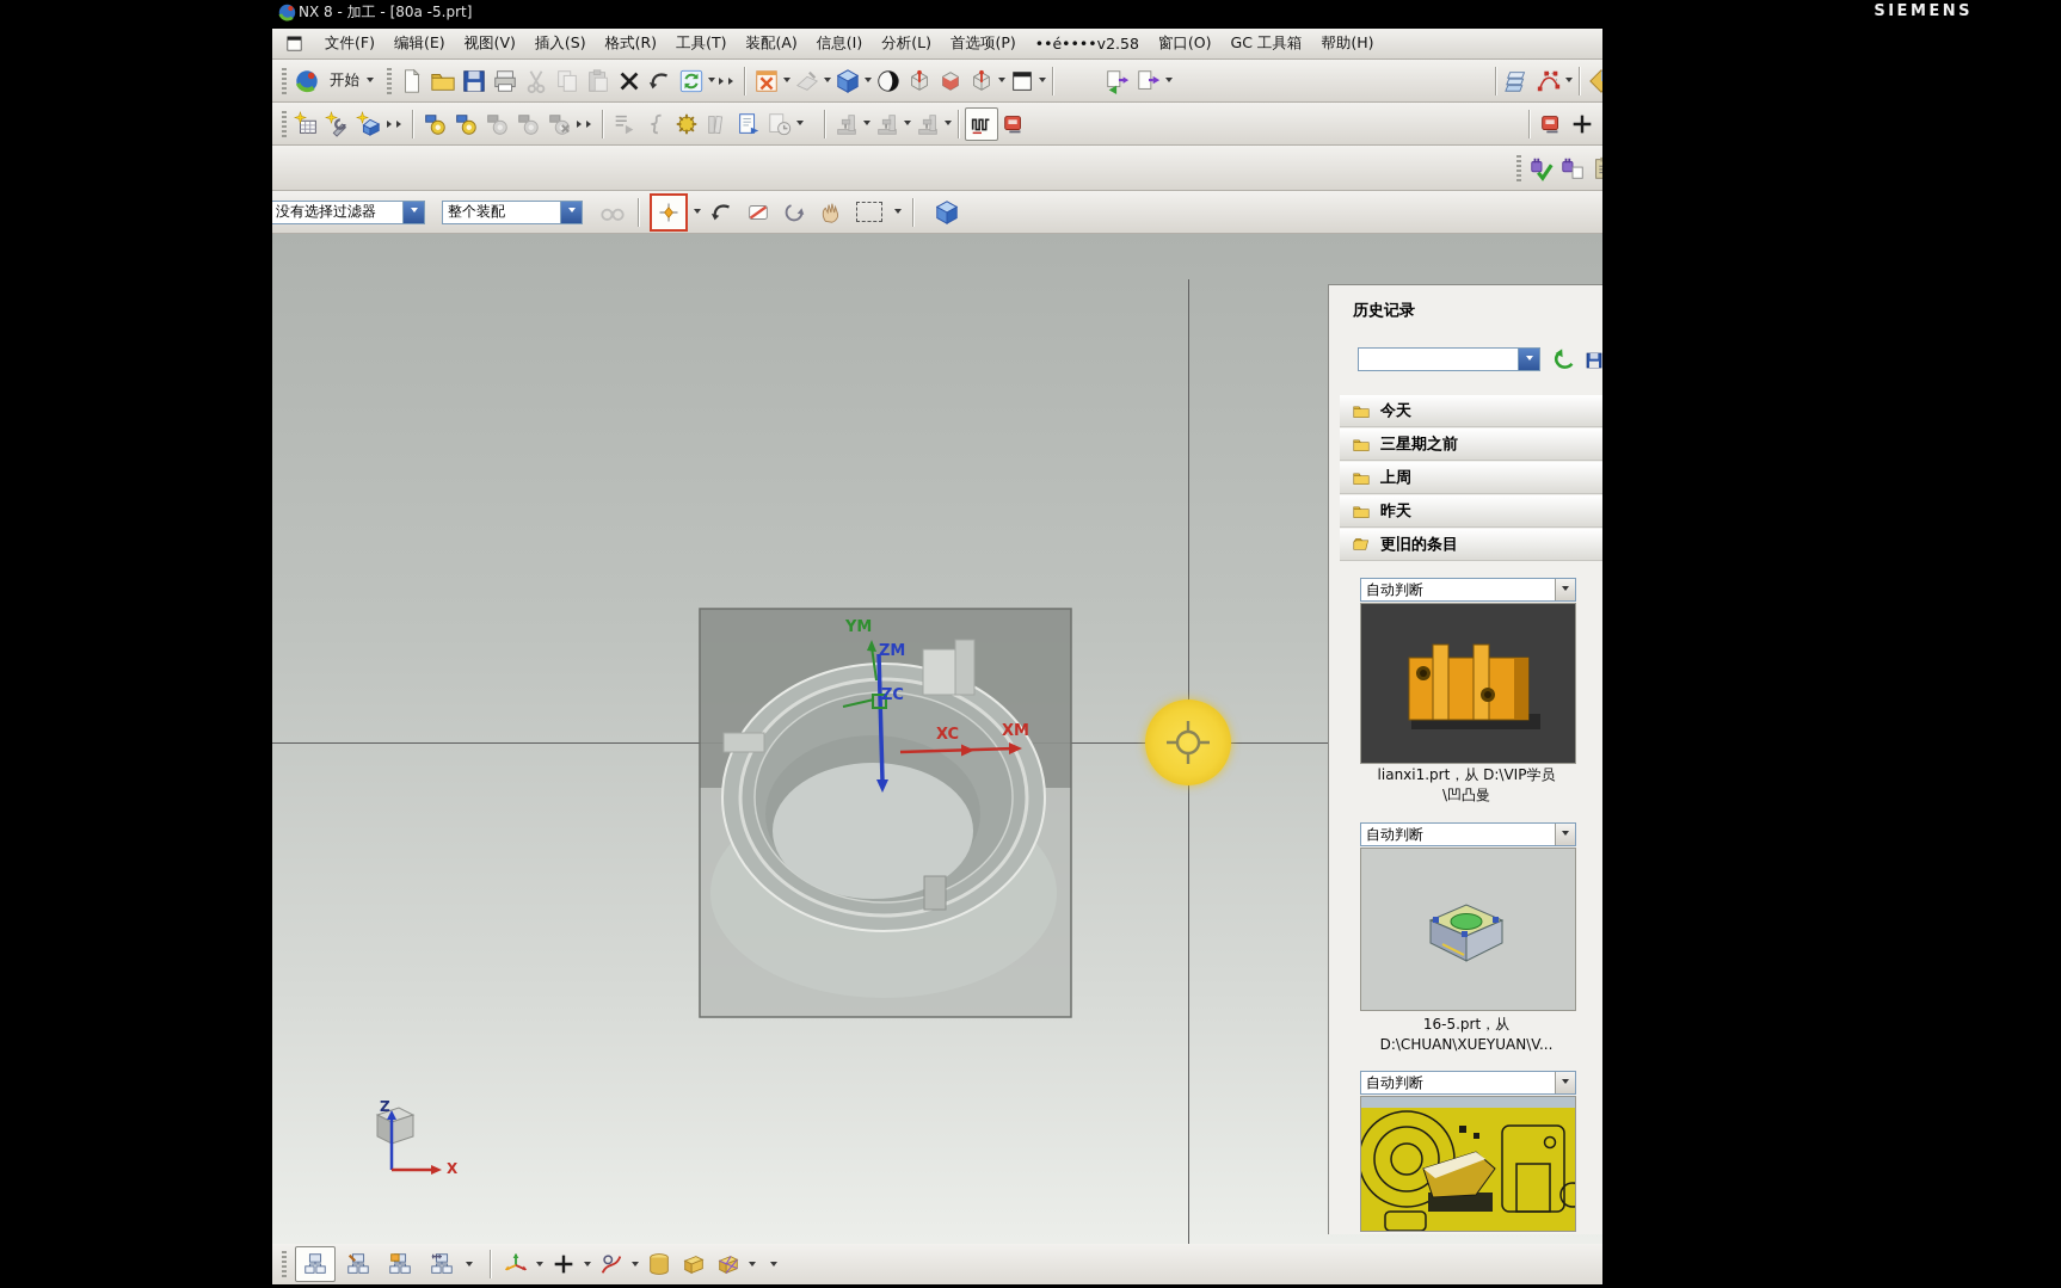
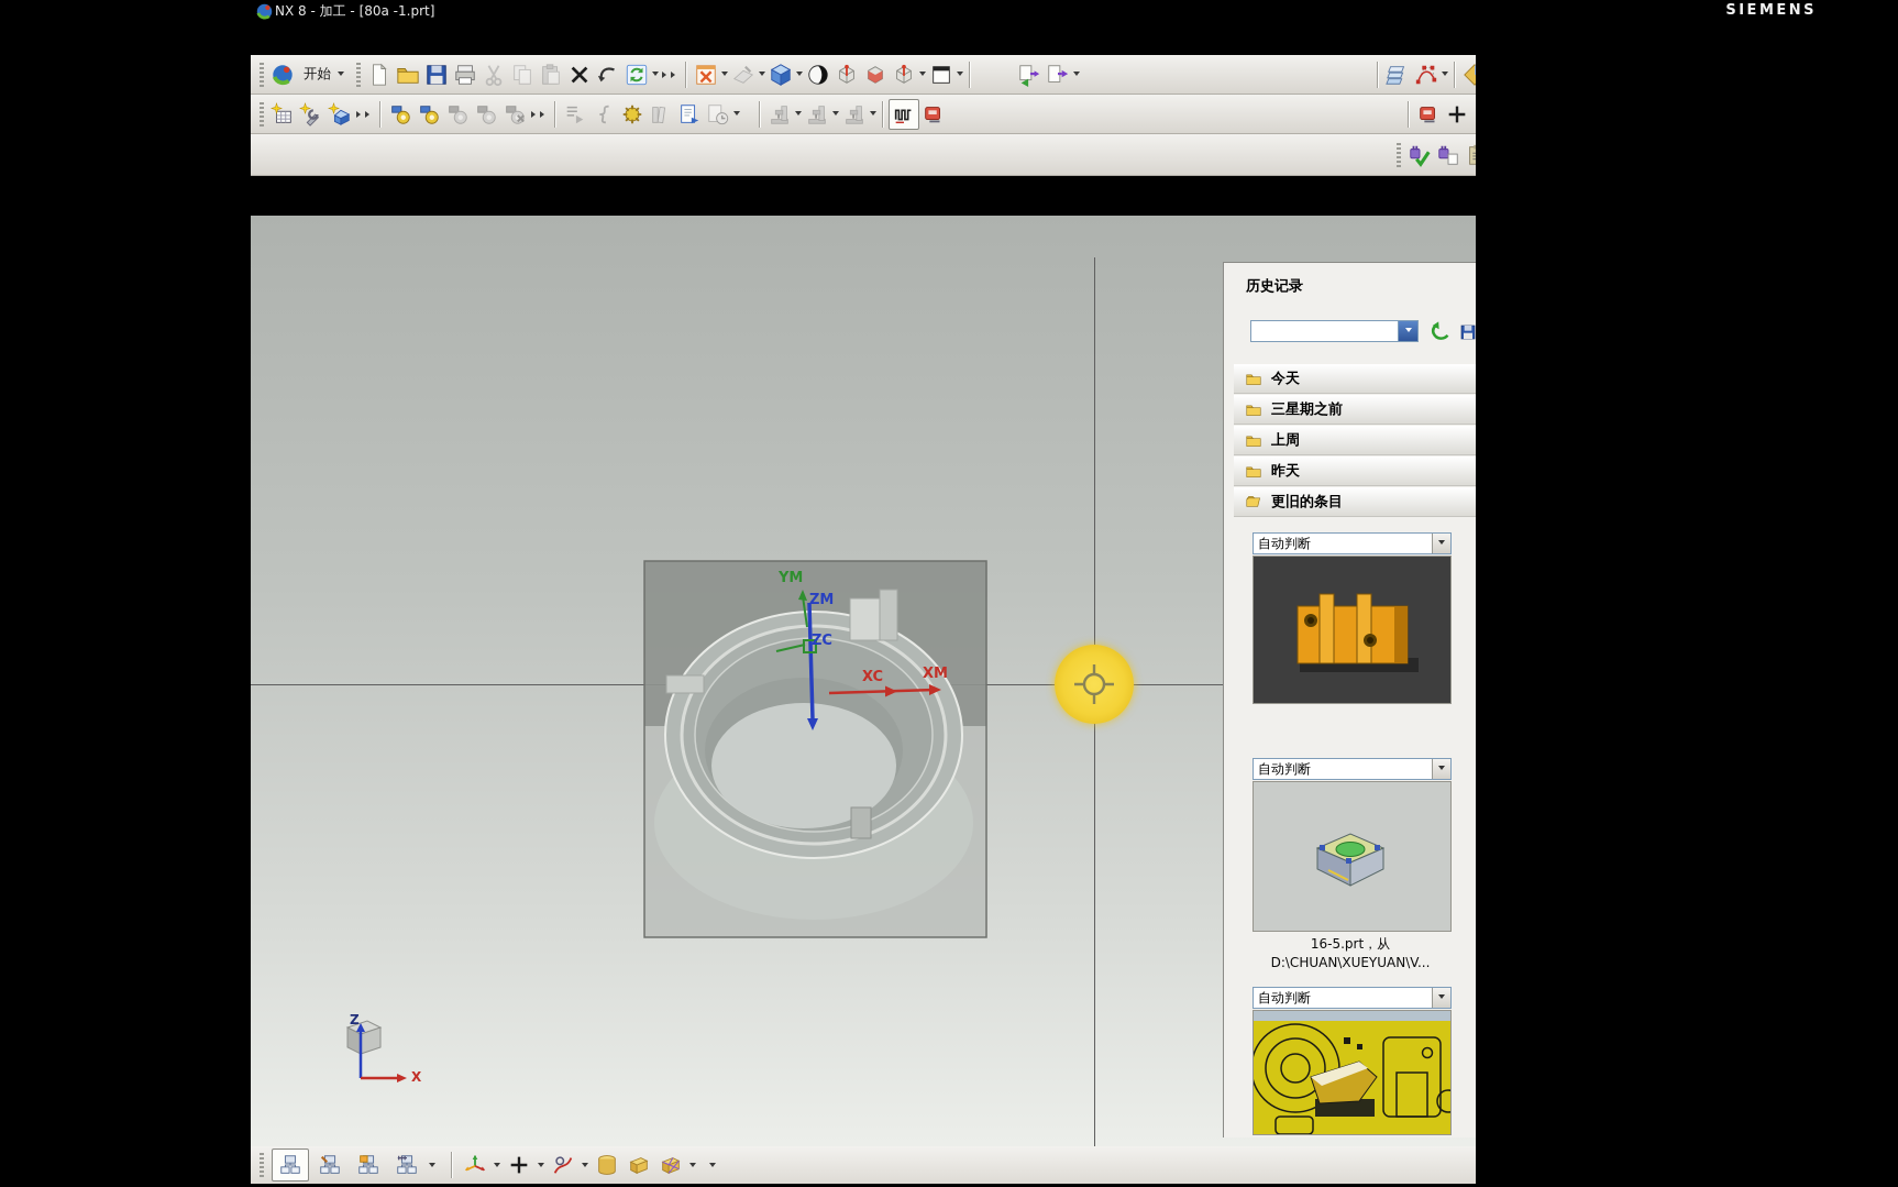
  SIEMENS
- NX 8 - 加工 - [80a -5.prt]
+ NX 8 - 加工 - [80a -1.prt]
- 文件(F)
- 编辑(E)
- 视图(V)
- 插入(S)
- 格式(R)
- 工具(T)
- 装配(A)
- 信息(I)
- 分析(L)
- 首选项(P)
- ••é••••v2.58
- 窗口(O)
- GC 工具箱
- 帮助(H)
  开始
- 没有选择过滤器
- 整个装配
  YM
  ZM
  ZC
  XC
  XM
  Z
  X
  历史记录
  今天
  三星期之前
  上周
  昨天
  更旧的条目
  自动判断
- lianxi1.prt，从 D:\VIP学员
- \凹凸曼
  自动判断
  16-5.prt，从
  D:\CHUAN\XUEYUAN\V...
  自动判断
